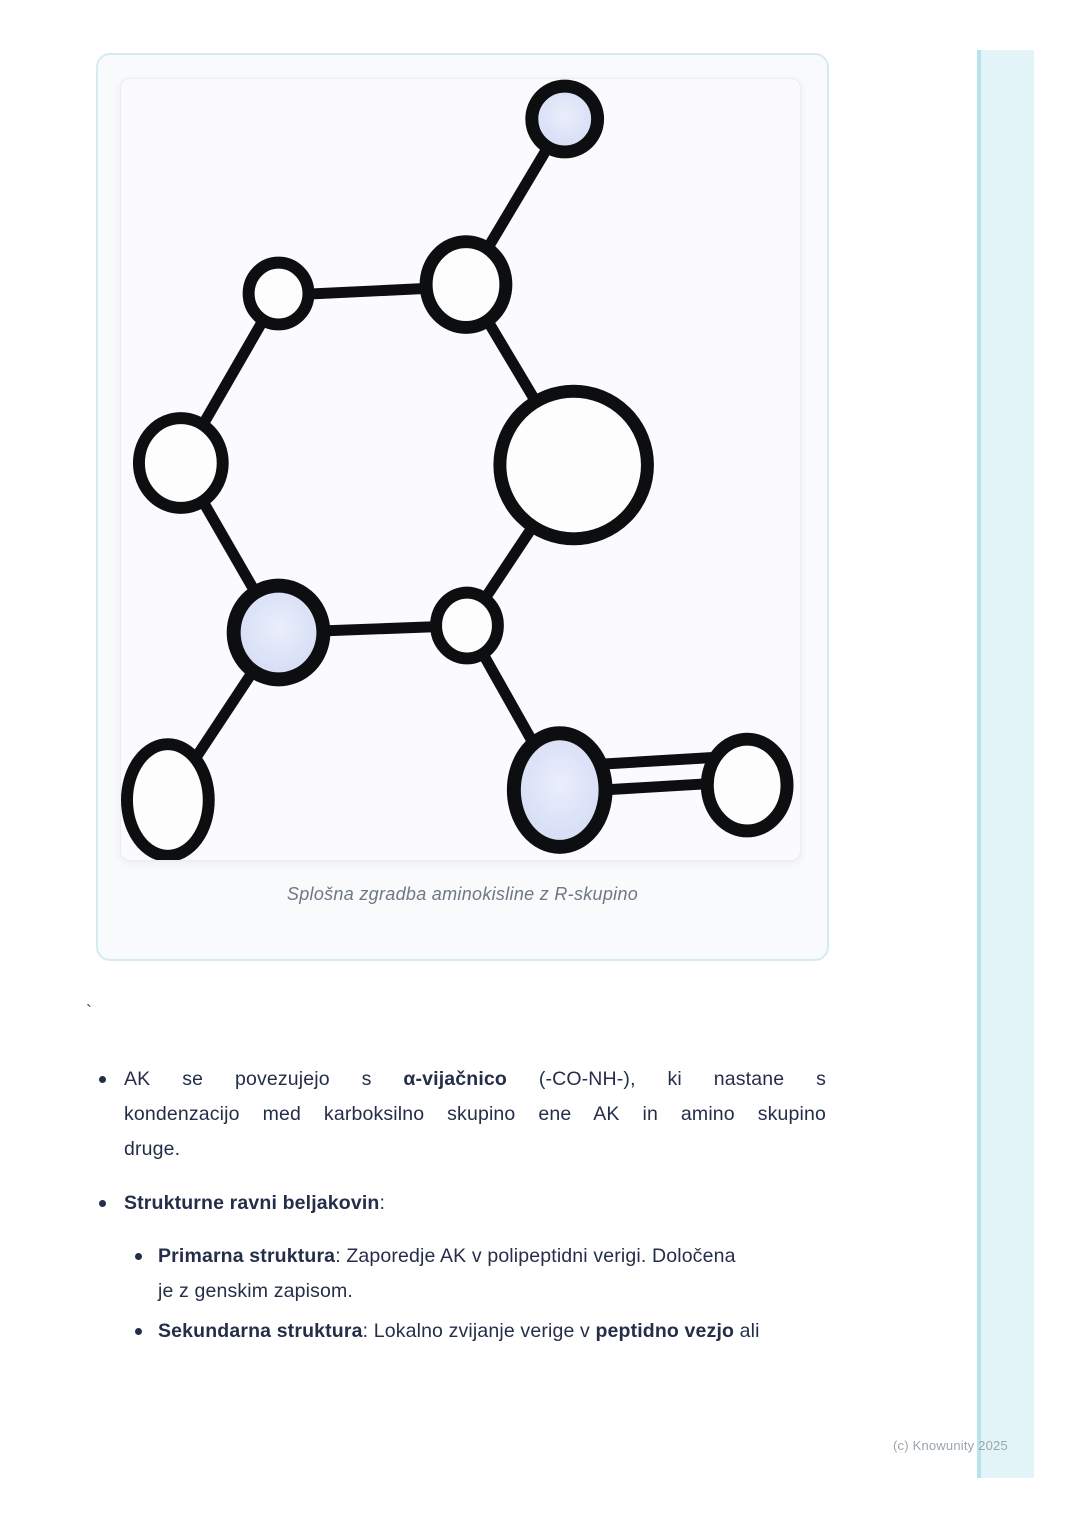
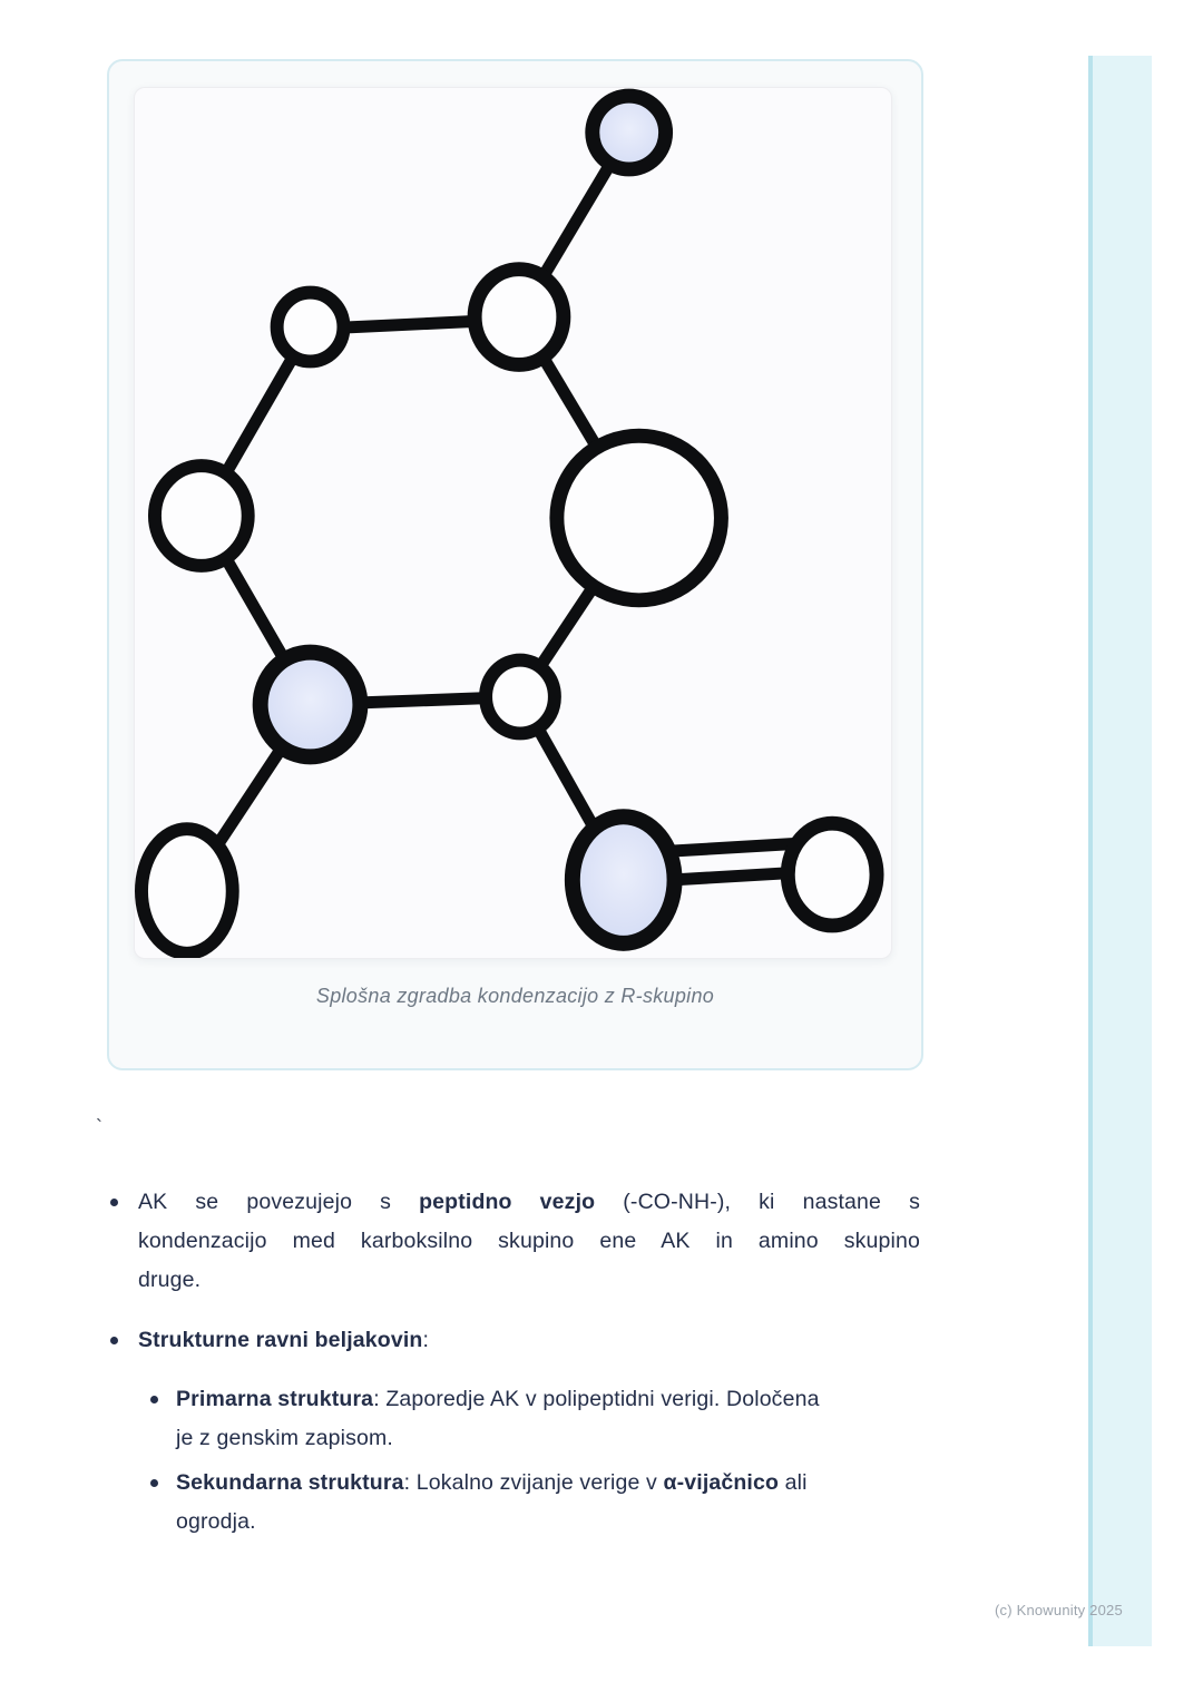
- Splošna zgradba aminokisline z R-skupino
+ Splošna zgradba kondenzacijo z R-skupino
  `
- AK se povezujejo s α-vijačnico (-CO-NH-), ki nastane s
+ AK se povezujejo s peptidno vezjo (-CO-NH-), ki nastane s
  kondenzacijo med karboksilno skupino ene AK in amino skupino
  druge.
  Strukturne ravni beljakovin:
  Primarna struktura: Zaporedje AK v polipeptidni verigi. Določena
  je z genskim zapisom.
- Sekundarna struktura: Lokalno zvijanje verige v peptidno vezjo ali
+ Sekundarna struktura: Lokalno zvijanje verige v α-vijačnico ali
+ ogrodja.
  (c) Knowunity 2025
